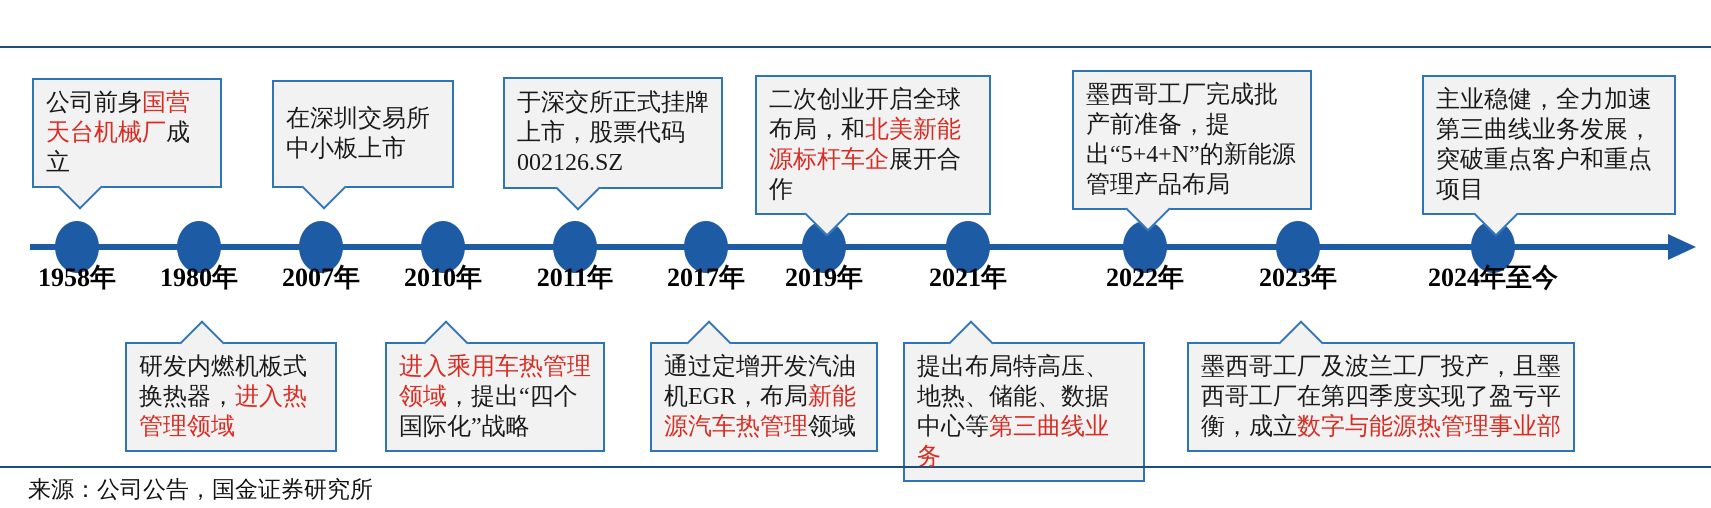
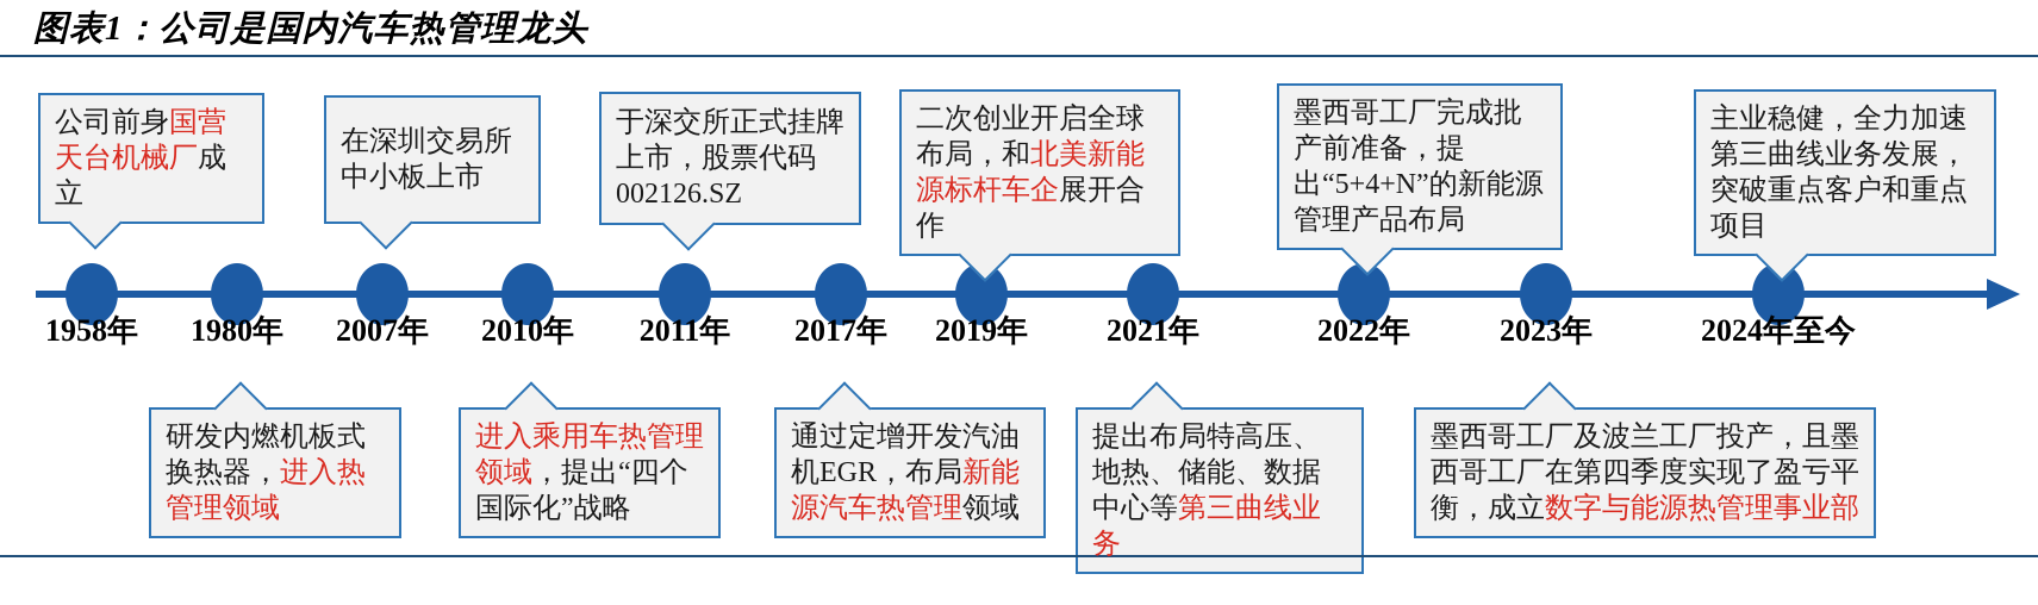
+ 图表1：公司是国内汽车热管理龙头
  1958年
  公司前身国营天台机械厂成立
  1980年
  研发内燃机板式换热器，进入热管理领域
  2007年
  在深圳交易所中小板上市
  2010年
  进入乘用车热管理领域，提出“四个国际化”战略
  2011年
  于深交所正式挂牌上市，股票代码002126.SZ
  2017年
  通过定增开发汽油机EGR，布局新能源汽车热管理领域
  2019年
  二次创业开启全球布局，和北美新能源标杆车企展开合作
  2021年
  提出布局特高压、地热、储能、数据中心等第三曲线业务
  2022年
  墨西哥工厂完成批产前准备，提出“5+4+N”的新能源管理产品布局
  2023年
  墨西哥工厂及波兰工厂投产，且墨西哥工厂在第四季度实现了盈亏平衡，成立数字与能源热管理事业部
  2024年至今
  主业稳健，全力加速第三曲线业务发展，突破重点客户和重点项目
- 来源：公司公告，国金证券研究所
